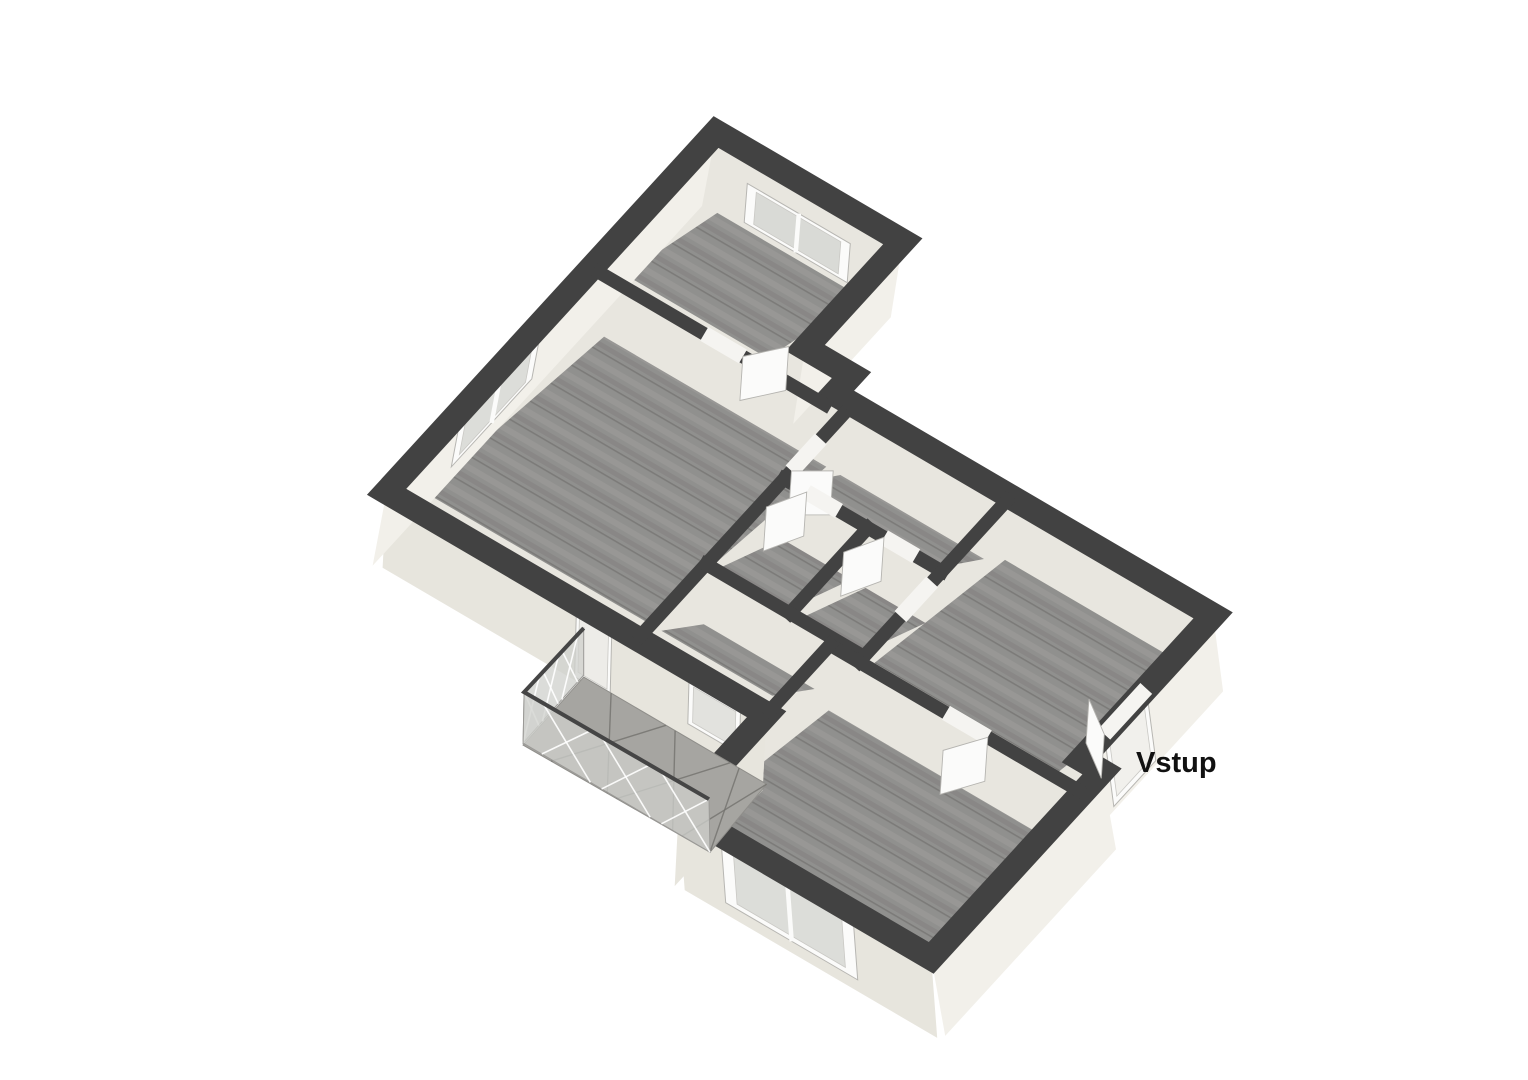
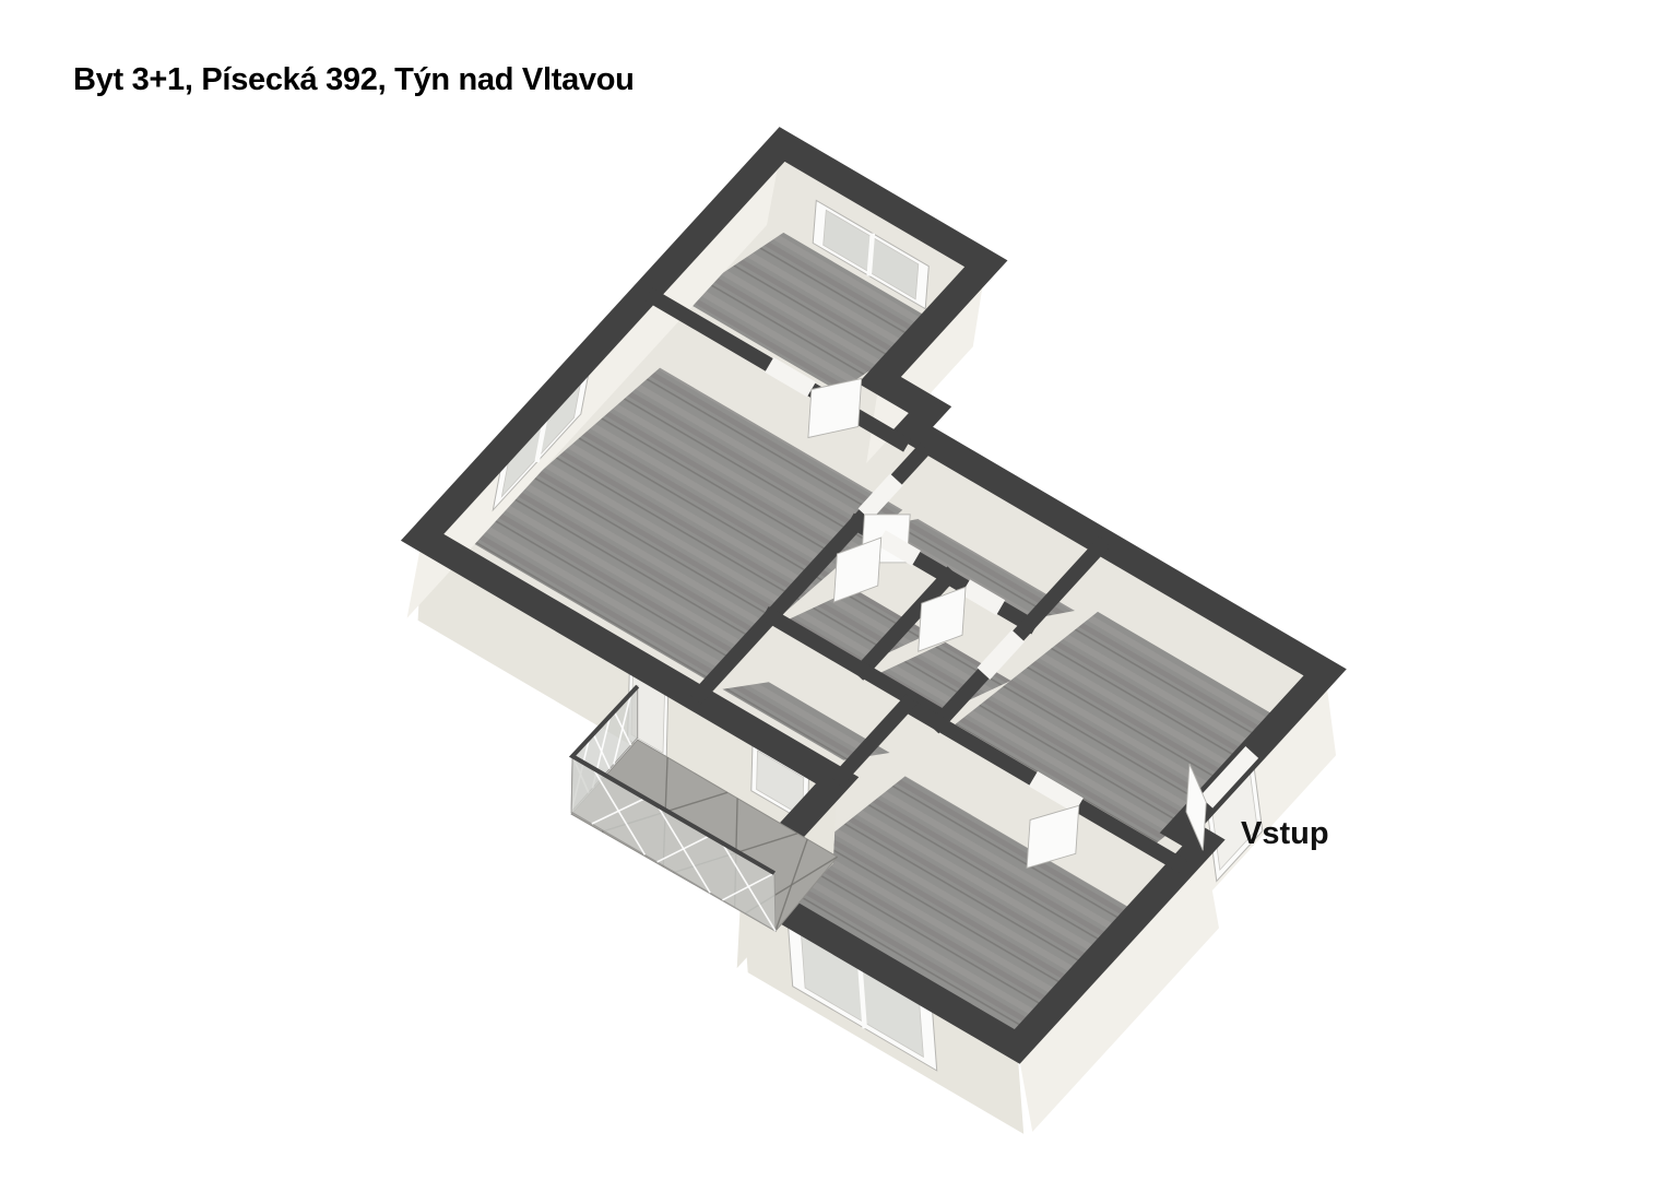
+ Byt 3+1, Písecká 392, Týn nad Vltavou
  Vstup
